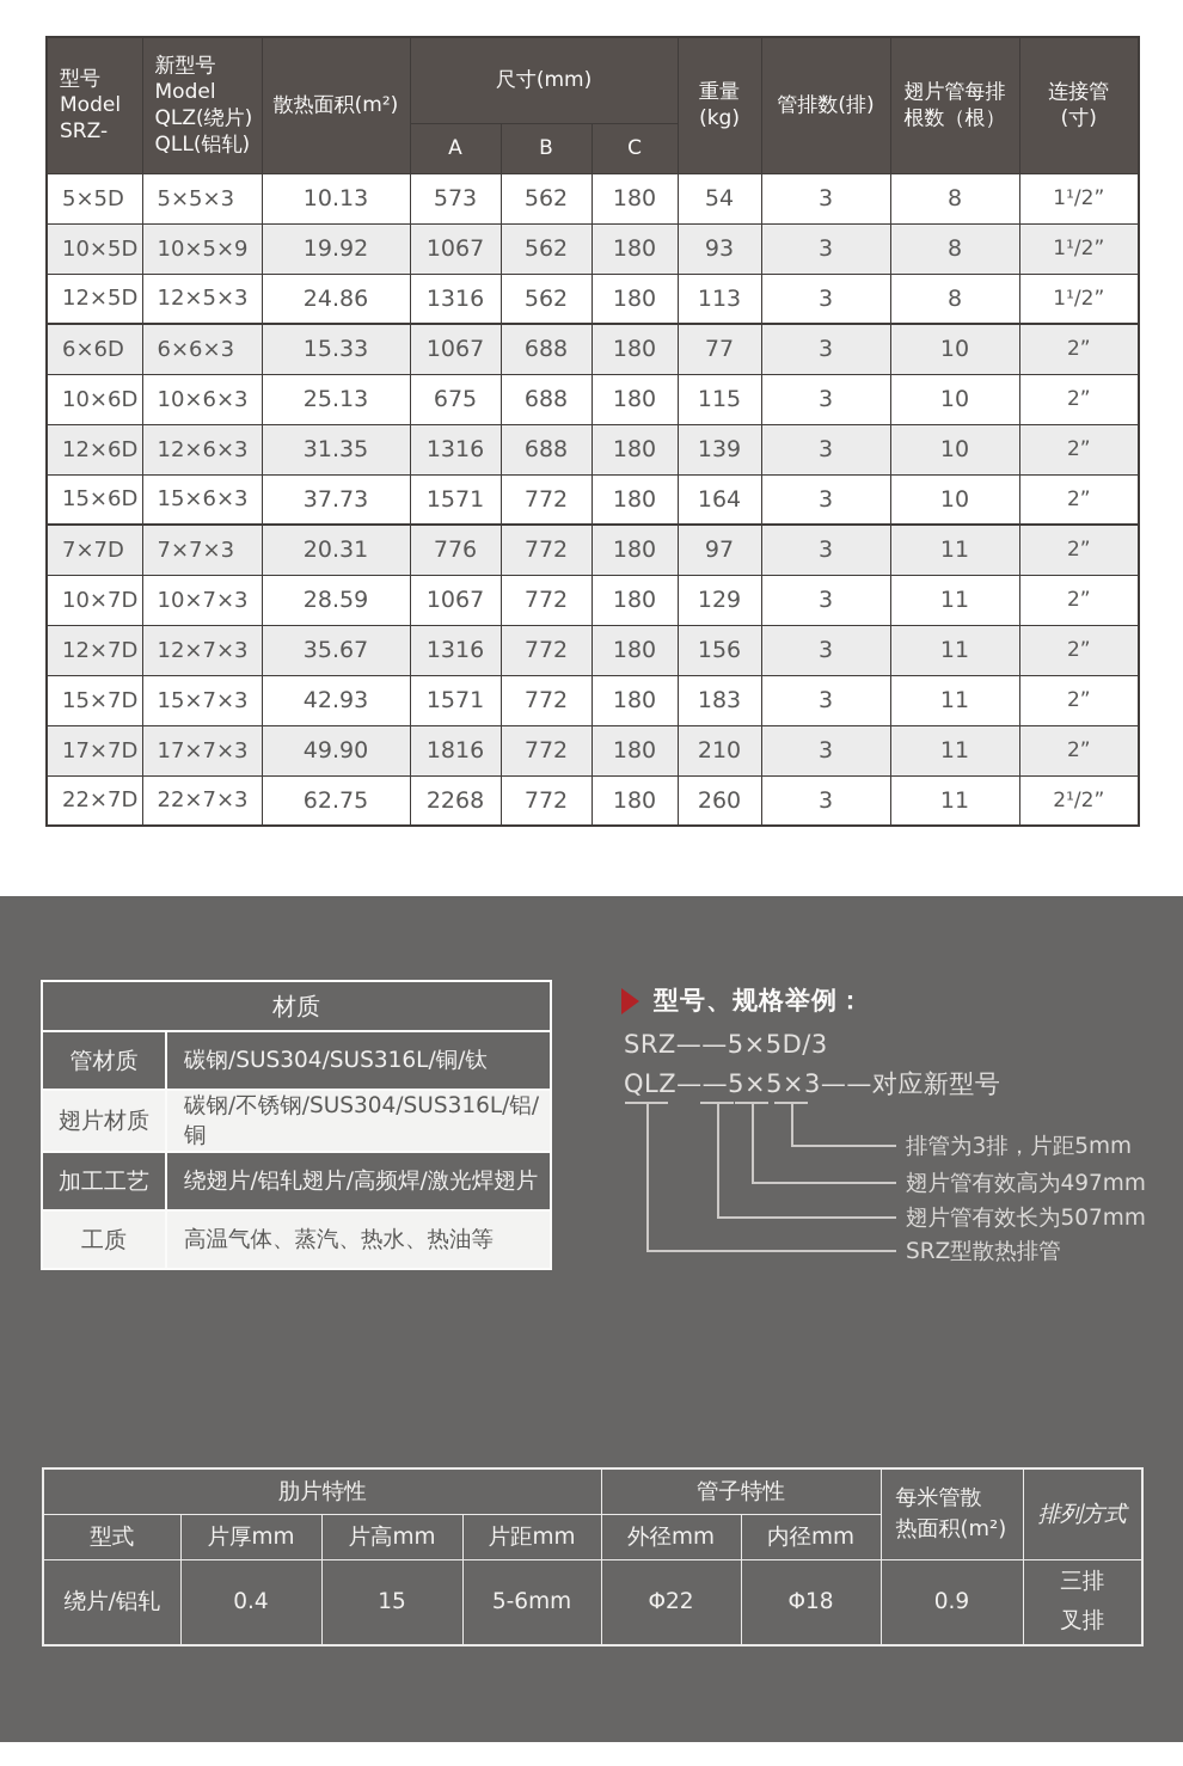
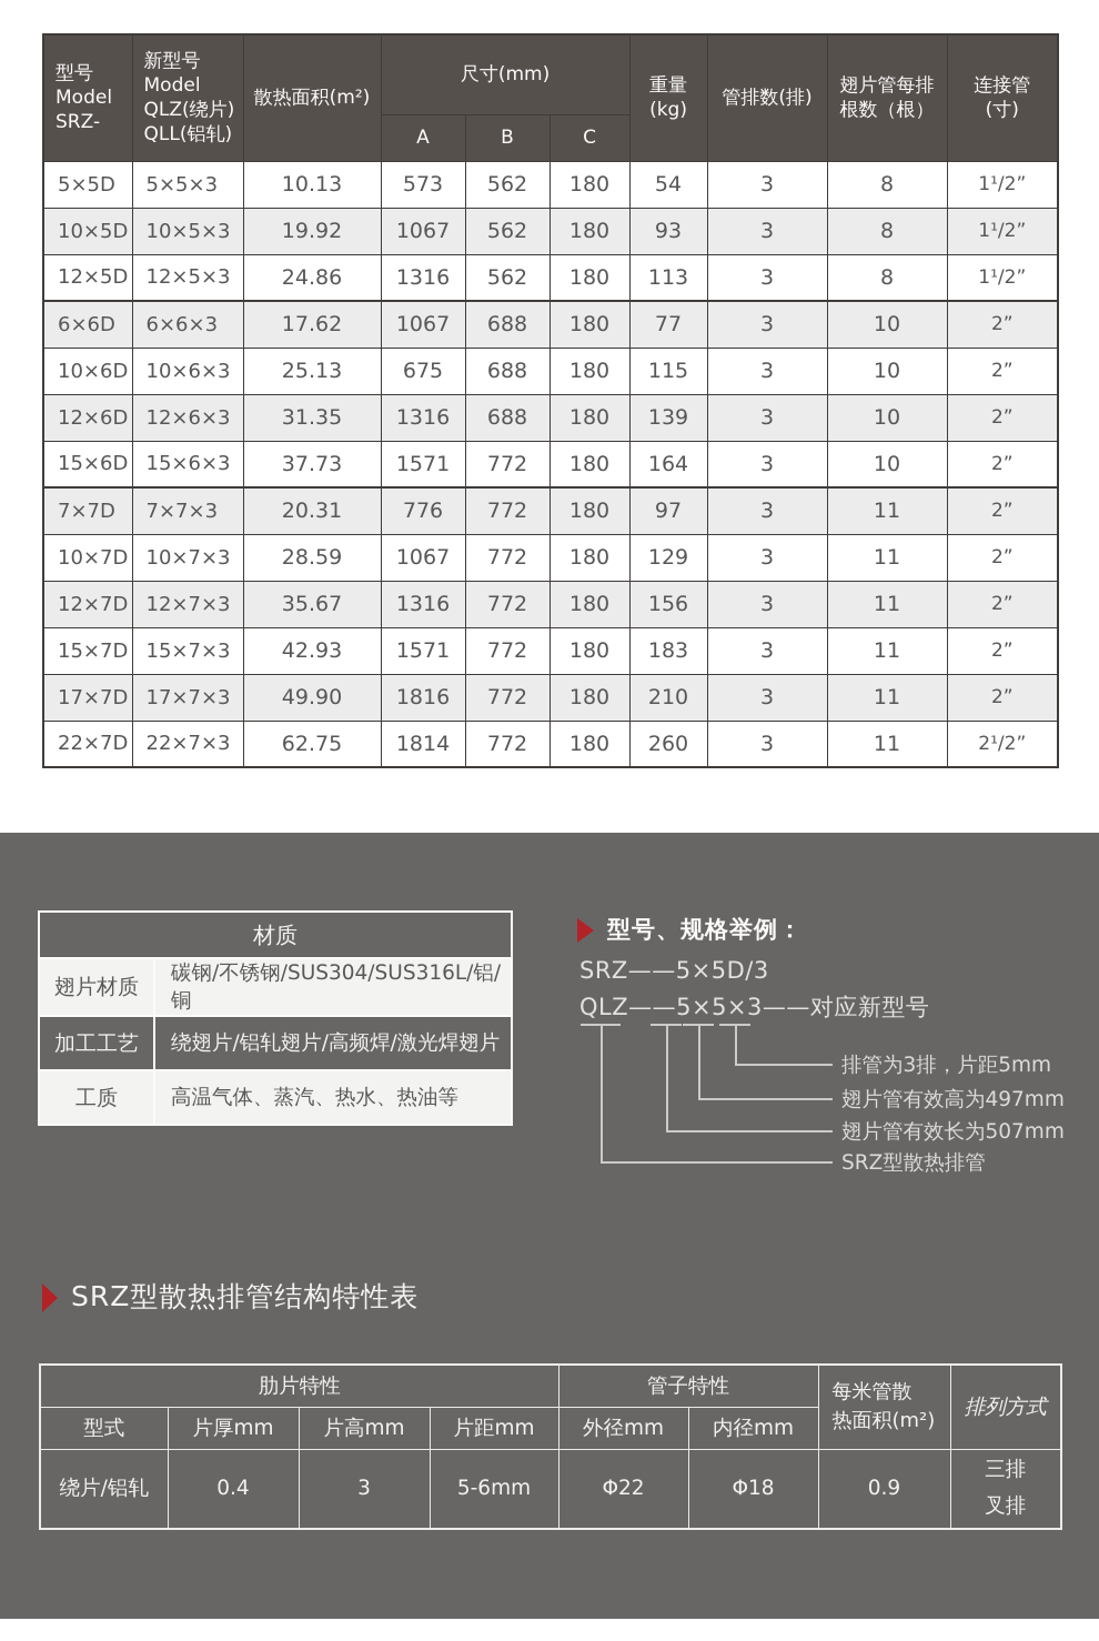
  型号 Model SRZ-	新型号 Model QLZ(绕片) QLL(铝轧)	散热面积(m²)	尺寸(mm)	重量 (kg)	管排数(排)	翅片管每排 根数（根）	连接管 (寸)
  A	B	C
  5×5D	5×5×3	10.13	573	562	180	54	3	8	1¹/2”
- 10×5D	10×5×9	19.92	1067	562	180	93	3	8	1¹/2”
+ 10×5D	10×5×3	19.92	1067	562	180	93	3	8	1¹/2”
  12×5D	12×5×3	24.86	1316	562	180	113	3	8	1¹/2”
- 6×6D	6×6×3	15.33	1067	688	180	77	3	10	2”
+ 6×6D	6×6×3	17.62	1067	688	180	77	3	10	2”
  10×6D	10×6×3	25.13	675	688	180	115	3	10	2”
  12×6D	12×6×3	31.35	1316	688	180	139	3	10	2”
  15×6D	15×6×3	37.73	1571	772	180	164	3	10	2”
  7×7D	7×7×3	20.31	776	772	180	97	3	11	2”
  10×7D	10×7×3	28.59	1067	772	180	129	3	11	2”
  12×7D	12×7×3	35.67	1316	772	180	156	3	11	2”
  15×7D	15×7×3	42.93	1571	772	180	183	3	11	2”
  17×7D	17×7×3	49.90	1816	772	180	210	3	11	2”
- 22×7D	22×7×3	62.75	2268	772	180	260	3	11	2¹/2”
+ 22×7D	22×7×3	62.75	1814	772	180	260	3	11	2¹/2”
  材质
- 管材质	碳钢/SUS304/SUS316L/铜/钛
  翅片材质	碳钢/不锈钢/SUS304/SUS316L/铝/铜
  加工工艺	绕翅片/铝轧翅片/高频焊/激光焊翅片
  工质	高温气体、蒸汽、热水、热油等
  型号、规格举例：
  SRZ——5×5D/3
  QLZ——5×5×3——对应新型号
  排管为3排，片距5mm
  翅片管有效高为497mm
  翅片管有效长为507mm
  SRZ型散热排管
+ SRZ型散热排管结构特性表
  肋片特性	管子特性	每米管散 热面积(m²)	排列方式
  型式	片厚mm	片高mm	片距mm	外径mm	内径mm
- 绕片/铝轧	0.4	15	5-6mm	Φ22	Φ18	0.9	三排 叉排
+ 绕片/铝轧	0.4	3	5-6mm	Φ22	Φ18	0.9	三排 叉排
